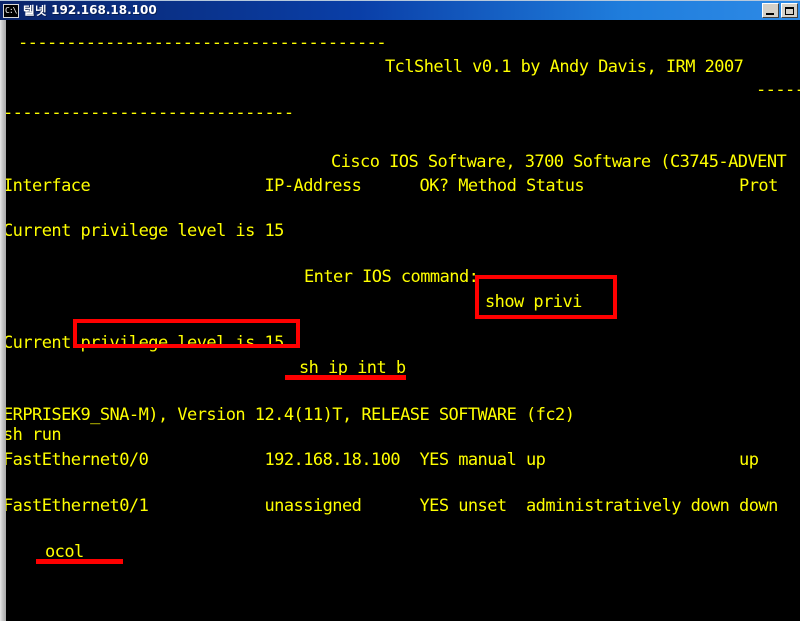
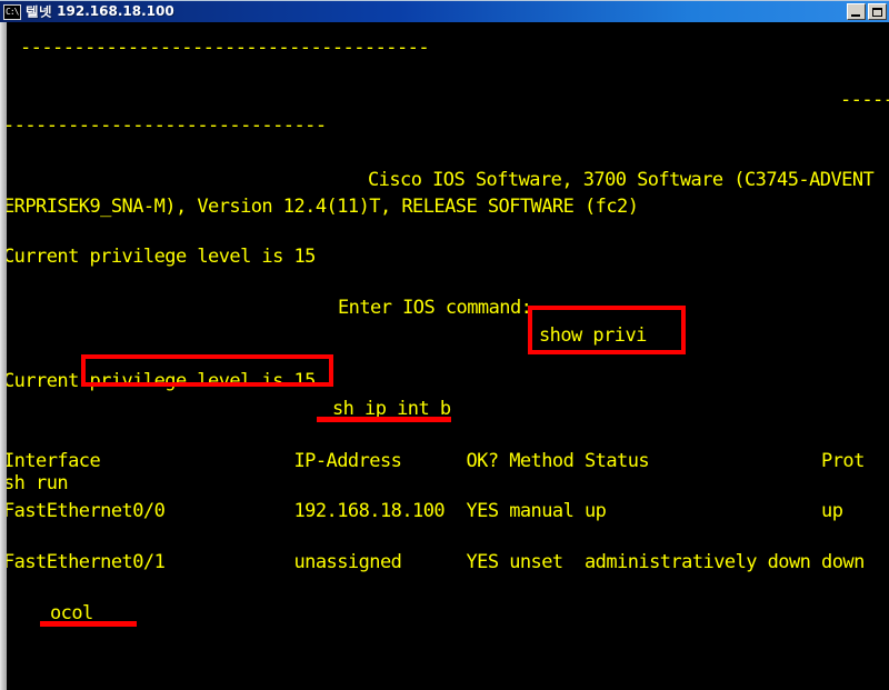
  텔넷 192.168.18.100
  --------------------------------------
- TclShell v0.1 by Andy Davis, IRM 2007
  ----
  ------------------------------
  Cisco IOS Software, 3700 Software (C3745-ADVENT
- Interface IP-Address OK? Method Status Prot
+ ERPRISEK9_SNA-M), Version 12.4(11)T, RELEASE SOFTWARE (fc2)
  Current privilege level is 15
  Enter IOS command:
  show privi
  Current privilege level is 15
  sh ip int b
- ERPRISEK9_SNA-M), Version 12.4(11)T, RELEASE SOFTWARE (fc2)
+ Interface IP-Address OK? Method Status Prot
  sh run
  FastEthernet0/0 192.168.18.100 YES manual up up
  FastEthernet0/1 unassigned YES unset administratively down down
  ocol
